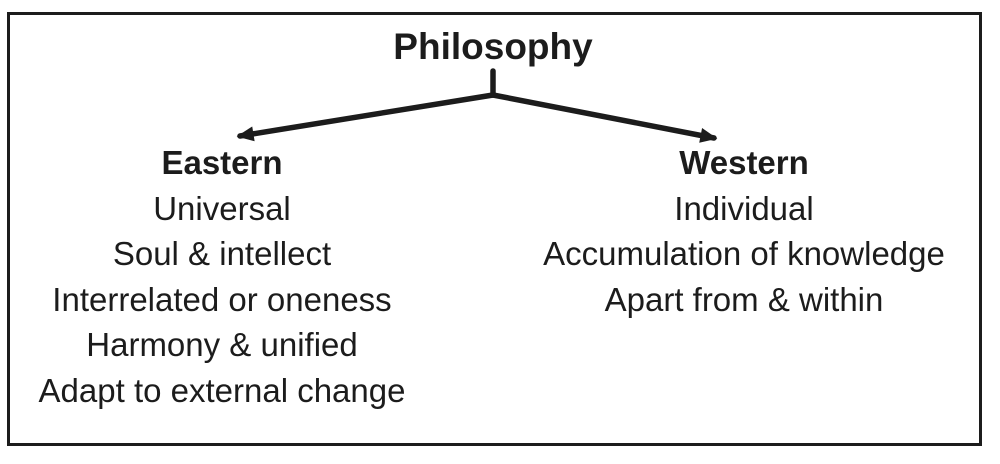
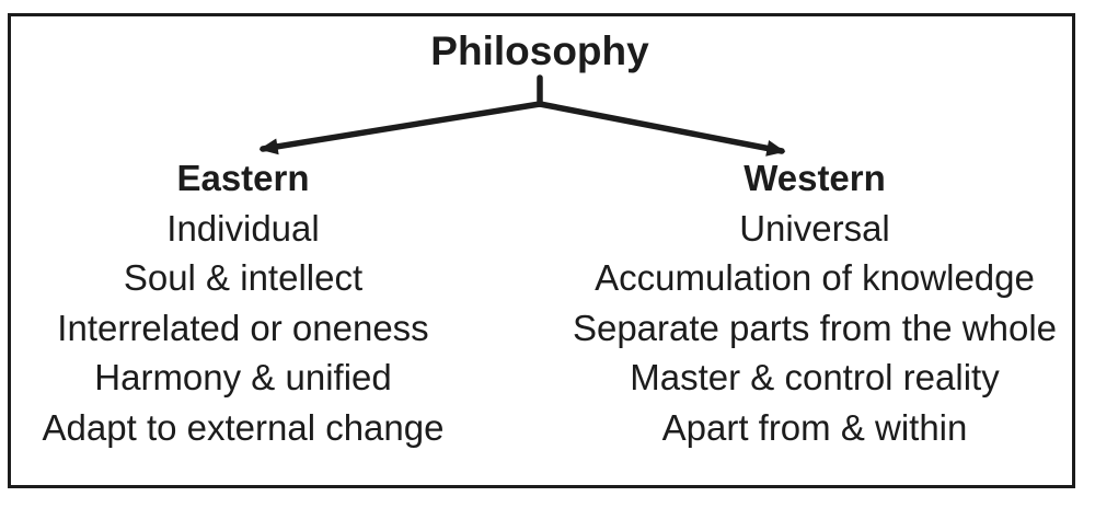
  Philosophy
  Eastern
- Universal
+ Individual
  Soul & intellect
  Interrelated or oneness
  Harmony & unified
  Adapt to external change
  Western
- Individual
+ Universal
  Accumulation of knowledge
+ Separate parts from the whole
+ Master & control reality
  Apart from & within
